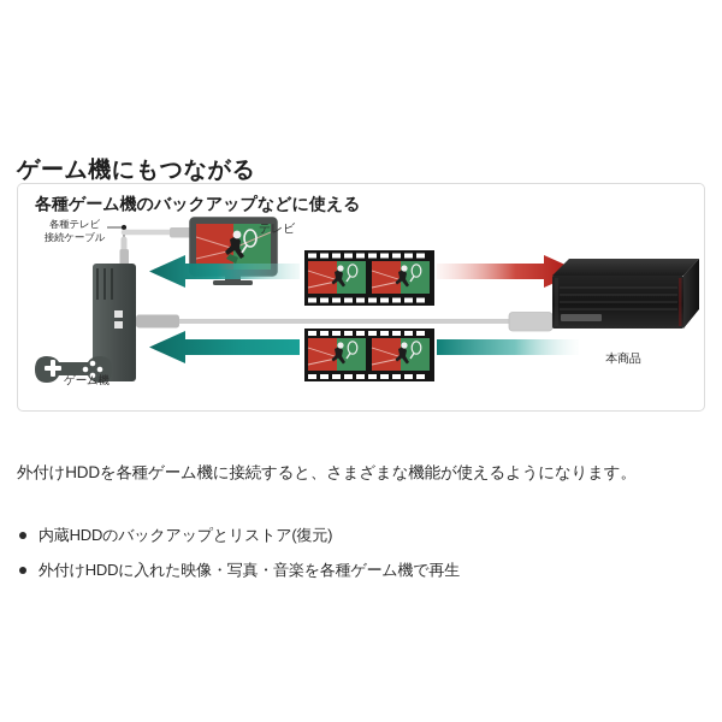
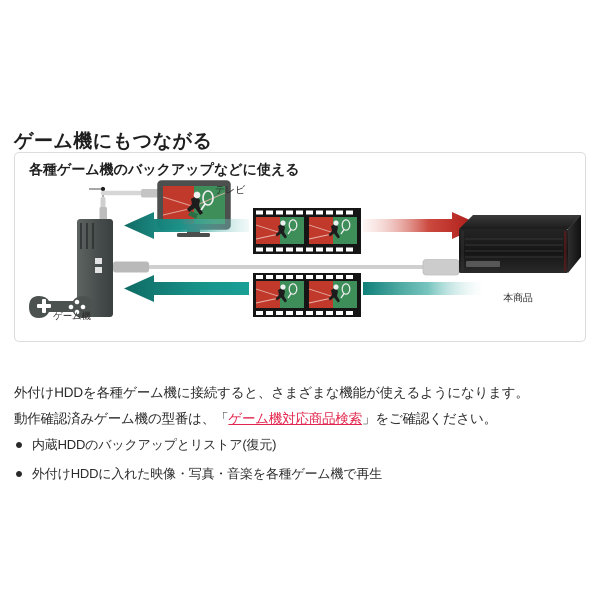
  ゲーム機にもつながる
  各種ゲーム機のバックアップなどに使える
- 各種テレビ
- 接続ケーブル
  テレビ
  ゲーム機
  本商品
  外付けHDDを各種ゲーム機に接続すると、さまざまな機能が使えるようになります。
+ 動作確認済みゲーム機の型番は、「ゲーム機対応商品検索」をご確認ください。
  内蔵HDDのバックアップとリストア(復元)
  外付けHDDに入れた映像・写真・音楽を各種ゲーム機で再生
